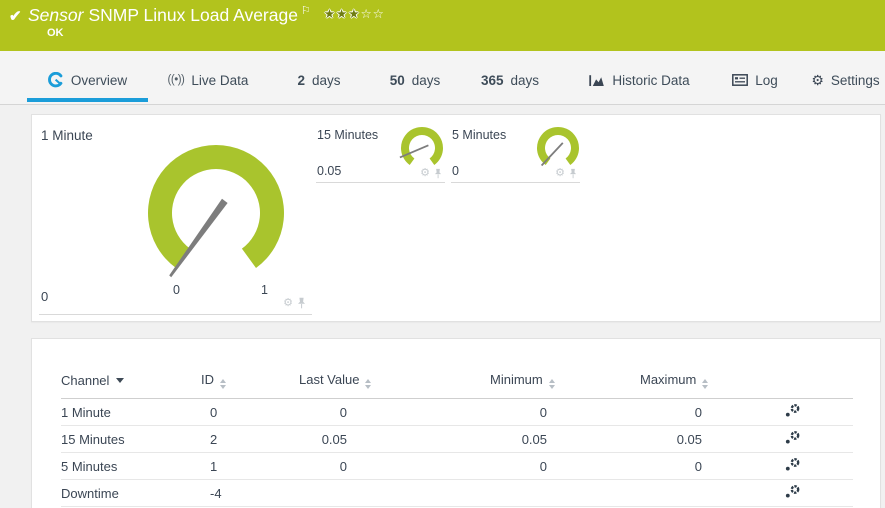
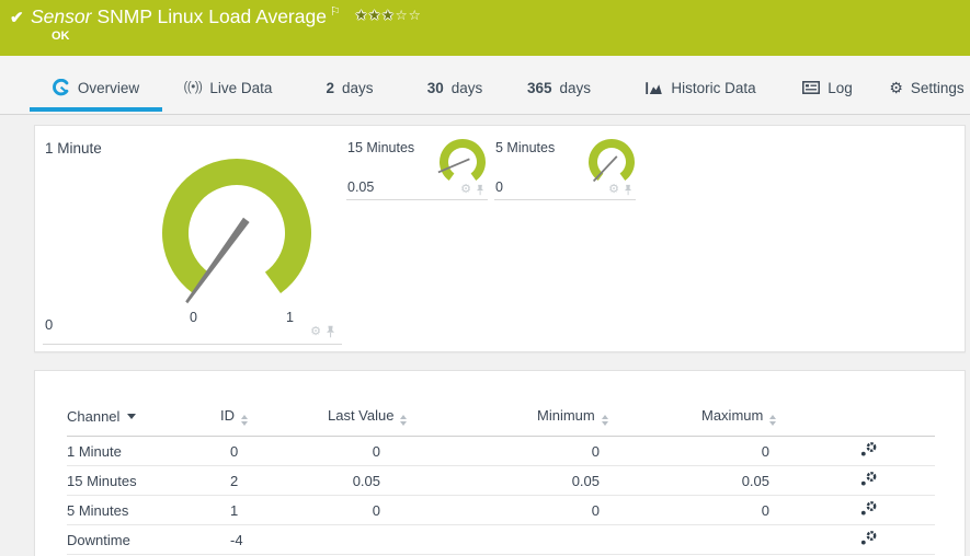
  ✔
  Sensor SNMP Linux Load Average ⚐ ★★★☆☆
  OK
  Overview
  ((•))
  Live Data
  2
  days
- 50
+ 30
  days
  365
  days
  Historic Data
  Log
  ⚙
  Settings
  1 Minute
  0
  1
  0
  ⚙
  15 Minutes
  0.05
  ⚙
  5 Minutes
  0
  ⚙
  Channel	ID	Last Value	Minimum	Maximum
  1 Minute	0	0	0	0
  15 Minutes	2	0.05	0.05	0.05
  5 Minutes	1	0	0	0
  Downtime	-4
